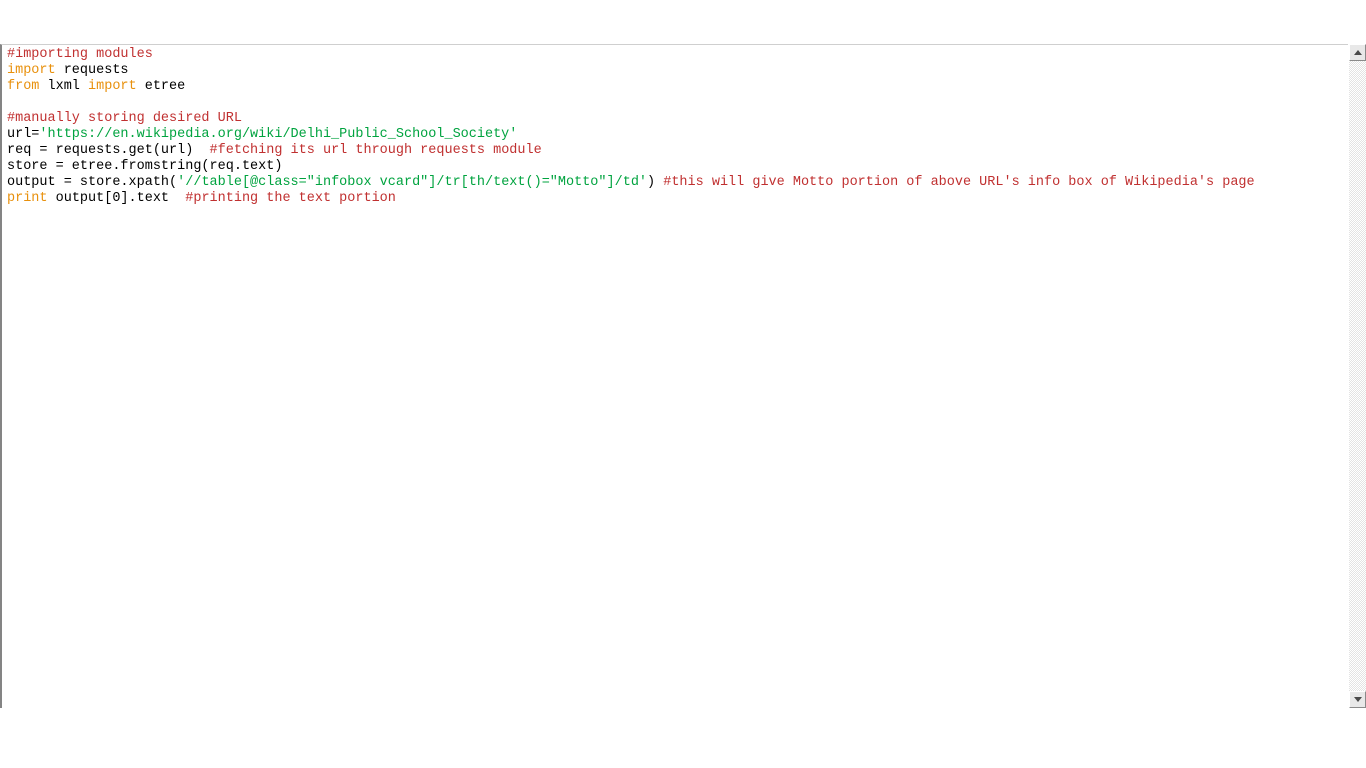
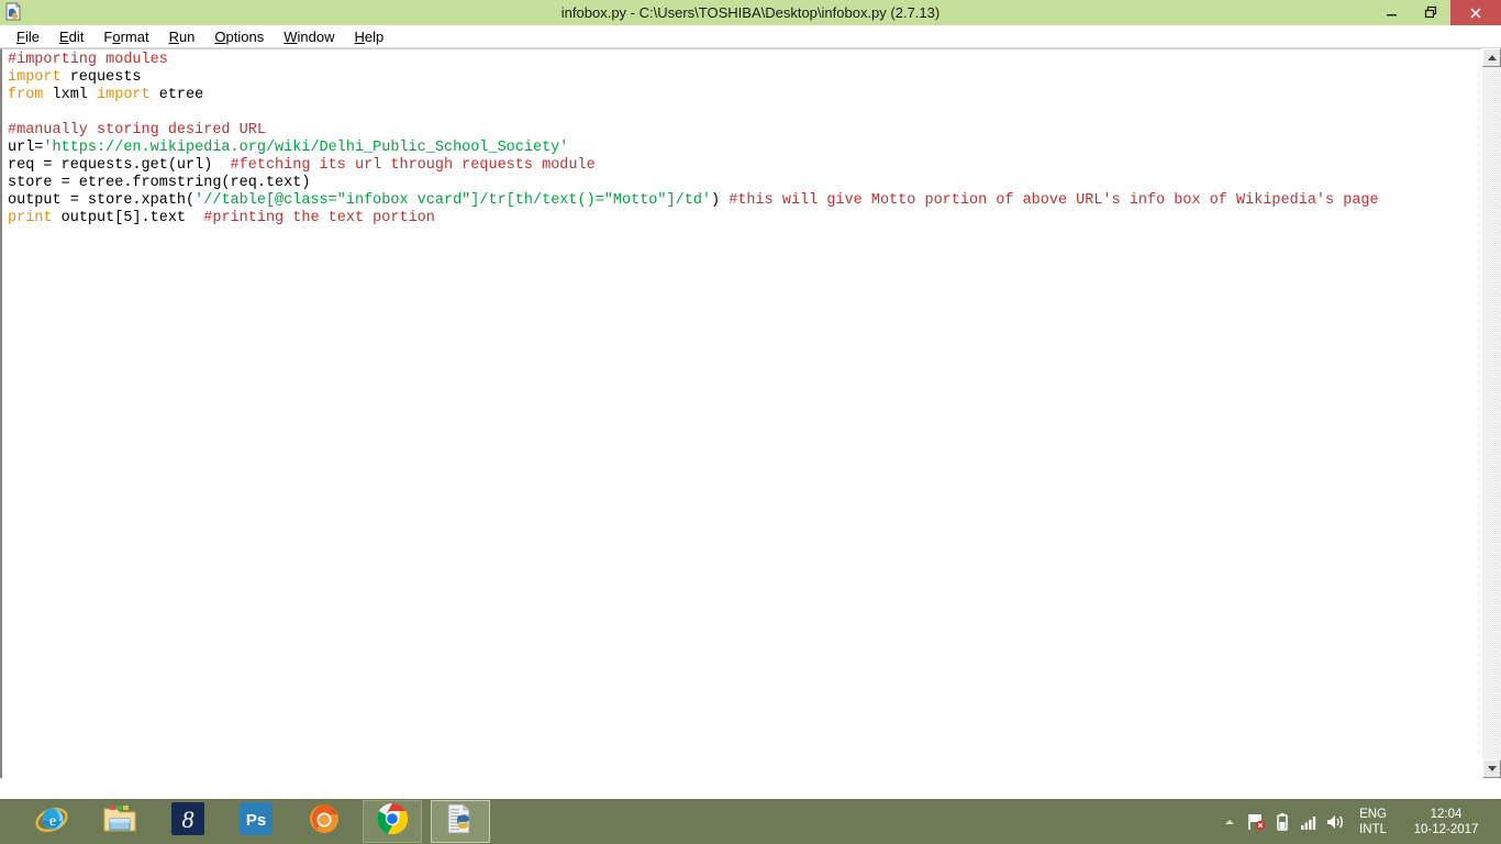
+ infobox.py - C:\Users\TOSHIBA\Desktop\infobox.py (2.7.13)
+ File
+ Edit
+ Format
+ Run
+ Options
+ Window
+ Help
- #importing modules import requests from lxml import etree #manually storing desired URL url='https://en.wikipedia.org/wiki/Delhi_Public_School_Society' req = requests.get(url) #fetching its url through requests module store = etree.fromstring(req.text) output = store.xpath('//table[@class="infobox vcard"]/tr[th/text()="Motto"]/td') #this will give Motto portion of above URL's info box of Wikipedia's page print output[0].text #printing the text portion
+ #importing modules import requests from lxml import etree #manually storing desired URL url='https://en.wikipedia.org/wiki/Delhi_Public_School_Society' req = requests.get(url) #fetching its url through requests module store = etree.fromstring(req.text) output = store.xpath('//table[@class="infobox vcard"]/tr[th/text()="Motto"]/td') #this will give Motto portion of above URL's info box of Wikipedia's page print output[5].text #printing the text portion
+ e
+ 8
+ Ps
+ ENG
+ INTL
+ 12:04
+ 10-12-2017
